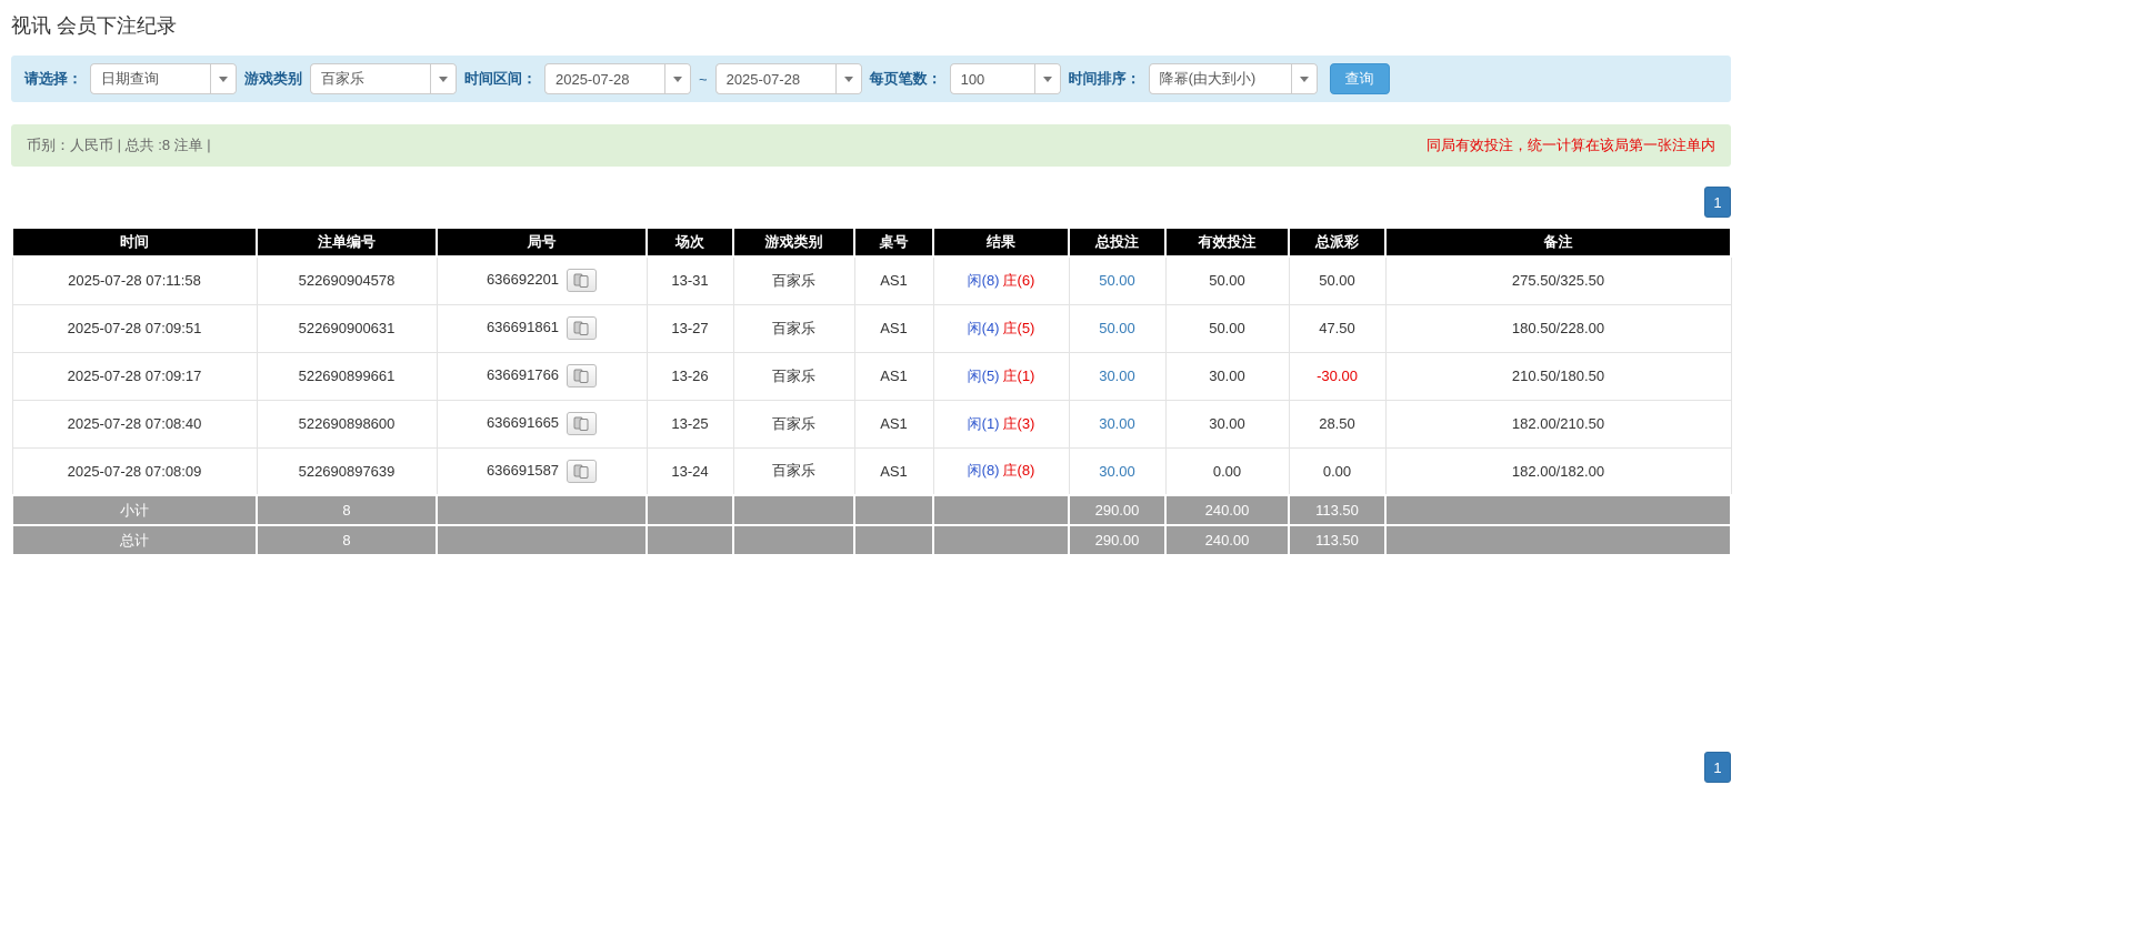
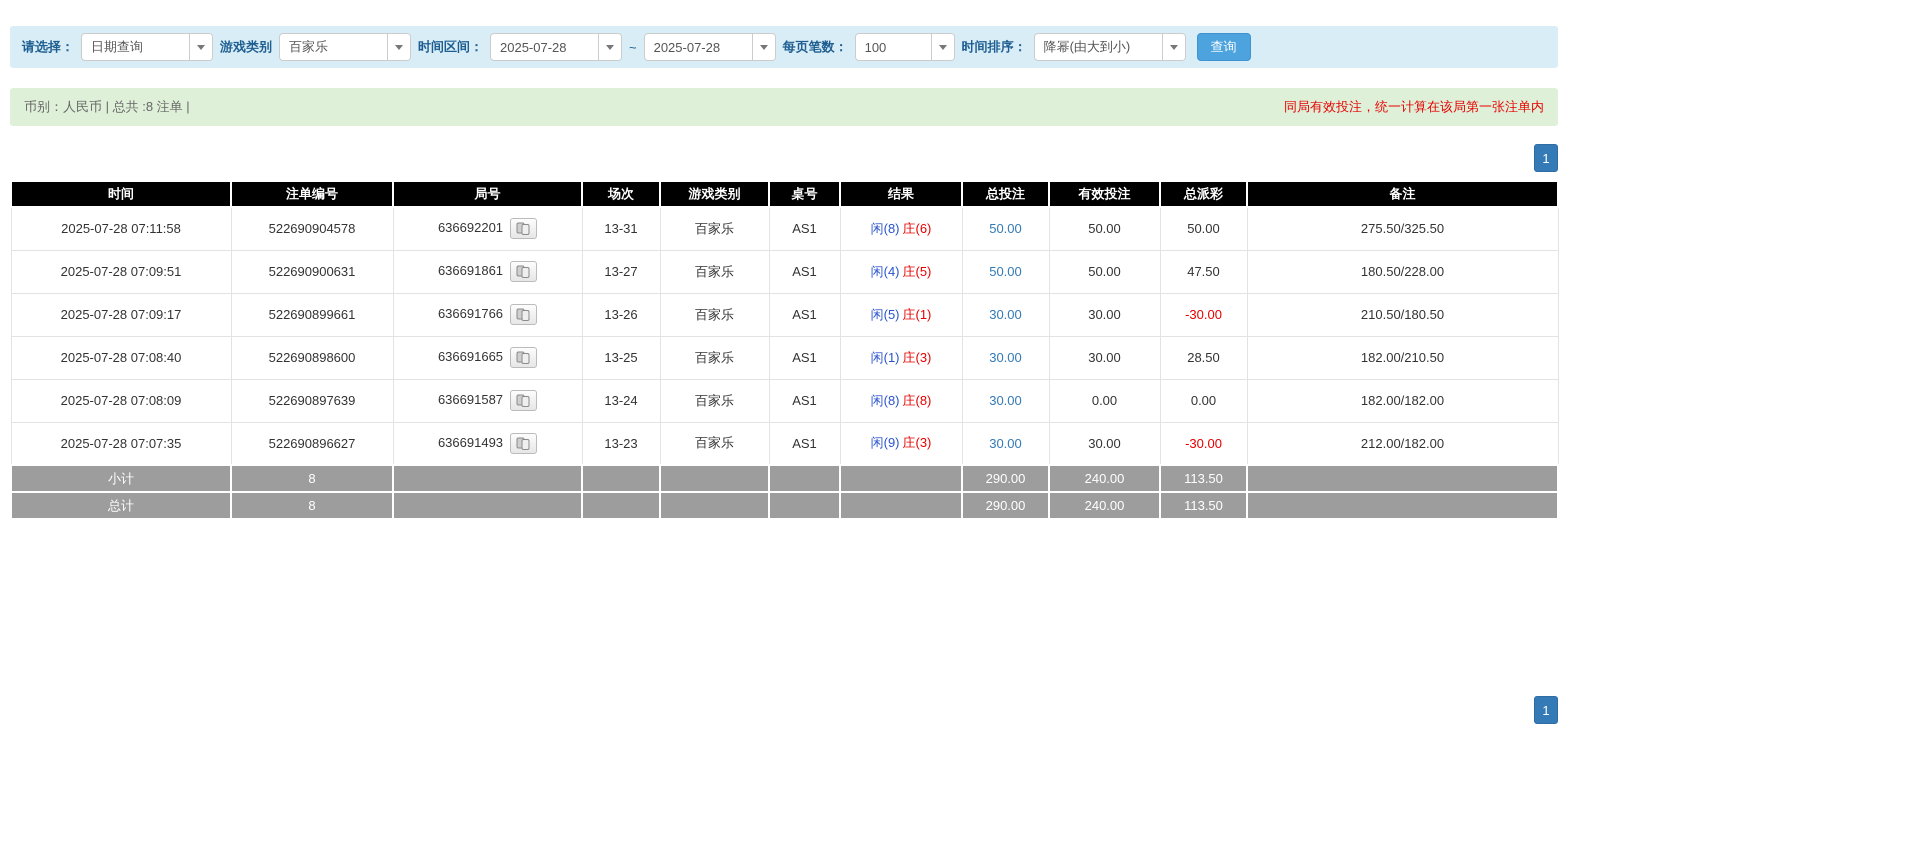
- 视讯 会员下注纪录
  请选择：
  日期查询
  游戏类别
  百家乐
  时间区间：
  2025-07-28
  ~
  2025-07-28
  每页笔数：
  100
  时间排序：
  降幂(由大到小)
  查询
  币别：人民币 | 总共 :8 注单 |
  同局有效投注，统一计算在该局第一张注单内
  1
  时间	注单编号	局号	场次	游戏类别	桌号	结果	总投注	有效投注	总派彩	备注
  2025-07-28 07:11:58	522690904578	636692201	13-31	百家乐	AS1	闲(8) 庄(6)	50.00	50.00	50.00	275.50/325.50
  2025-07-28 07:09:51	522690900631	636691861	13-27	百家乐	AS1	闲(4) 庄(5)	50.00	50.00	47.50	180.50/228.00
  2025-07-28 07:09:17	522690899661	636691766	13-26	百家乐	AS1	闲(5) 庄(1)	30.00	30.00	-30.00	210.50/180.50
  2025-07-28 07:08:40	522690898600	636691665	13-25	百家乐	AS1	闲(1) 庄(3)	30.00	30.00	28.50	182.00/210.50
  2025-07-28 07:08:09	522690897639	636691587	13-24	百家乐	AS1	闲(8) 庄(8)	30.00	0.00	0.00	182.00/182.00
+ 2025-07-28 07:07:35	522690896627	636691493	13-23	百家乐	AS1	闲(9) 庄(3)	30.00	30.00	-30.00	212.00/182.00
  小计	8						290.00	240.00	113.50
  总计	8						290.00	240.00	113.50
  1
